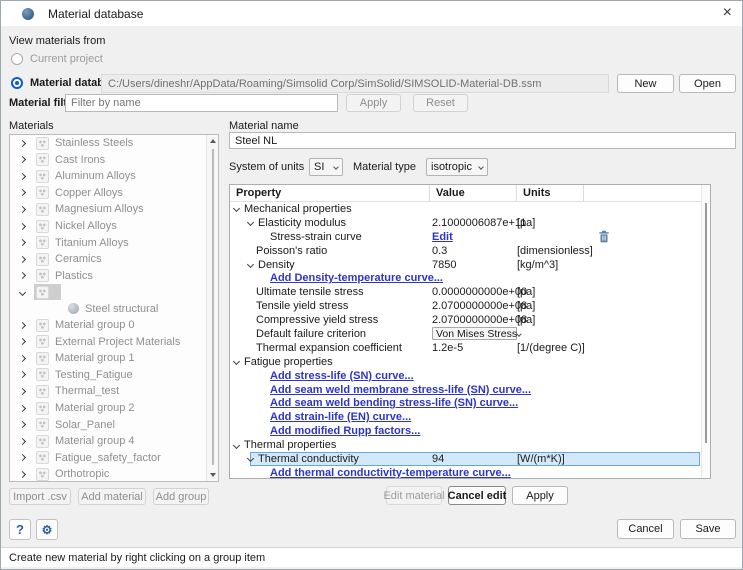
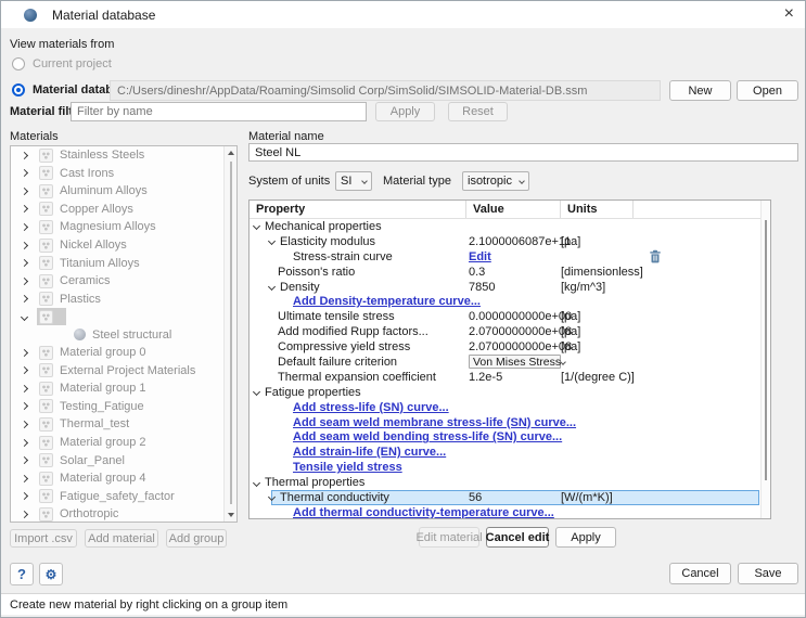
  Material database
  ×
  View materials from
  Current project
  Material data
  C:/Users/dineshr/AppData/Roaming/Simsolid Corp/SimSolid/SIMSOLID-Material-DB.ssm
  New
  Open
  Material fil
  Filter by name
  Apply
  Reset
  Materials
  Stainless Steels
  Cast Irons
  Aluminum Alloys
  Copper Alloys
  Magnesium Alloys
  Nickel Alloys
  Titanium Alloys
  Ceramics
  Plastics
  Steel structural
  Material group 0
  External Project Materials
  Material group 1
  Testing_Fatigue
  Thermal_test
  Material group 2
  Solar_Panel
  Material group 4
  Fatigue_safety_factor
  Orthotropic
  Import .csv
  Add material
  Add group
  Material name
  Steel NL
  System of units
  SI
  Material type
  isotropic
  Property
  Value
  Units
  Mechanical properties
  Elasticity modulus
  2.1000006087e+11
  [pa]
  Stress-strain curve
  Edit
  Poisson's ratio
  0.3
  [dimensionles
  Density
  7850
  [kg/m^3]
  Add Density-temperature curve...
  Ultimate tensile stress
  0.0000000000e+00
  [pa]
- Tensile yield stress
+ Add modified Rupp factors...
  2.0700000000e+08
  [pa]
  Compressive yield stress
  2.0700000000e+08
  [pa]
  Default failure criterion
  Von Mises Stress
  Thermal expansion coefficient
  1.2e-5
  [1/(degree C)]
  Fatigue properties
  Add stress-life (SN) curve...
  Add seam weld membrane stress-life (SN) curve...
  Add seam weld bending stress-life (SN) curve...
  Add strain-life (EN) curve...
- Add modified Rupp factors...
+ Tensile yield stress
  Thermal properties
  Thermal conductivity
- 94
+ 56
  [W/(m*K)]
  Add thermal conductivity-temperature curve...
  Edit material
  Cancel edit
  Apply
  ?
  ⚙
  Cancel
  Save
  Create new material by right clicking on a group item
